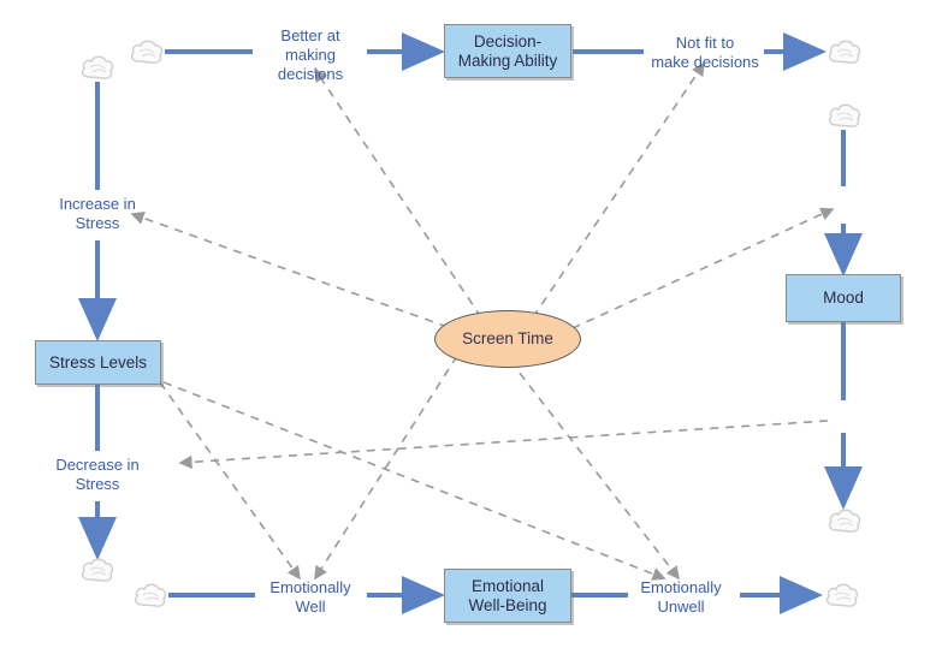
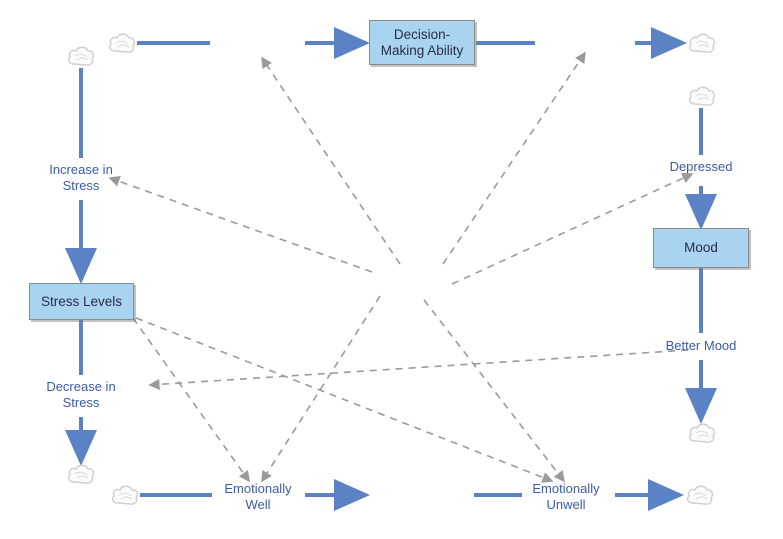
- Screen Time
  Decision-
  Making Ability
  Mood
  Stress Levels
- Emotional
- Well-Being
- Better at
- making
- decisions
- Not fit to
- make decisions
  Increase in
  Stress
  Decrease in
  Stress
+ Depressed
+ Better Mood
  Emotionally
  Well
  Emotionally
  Unwell
